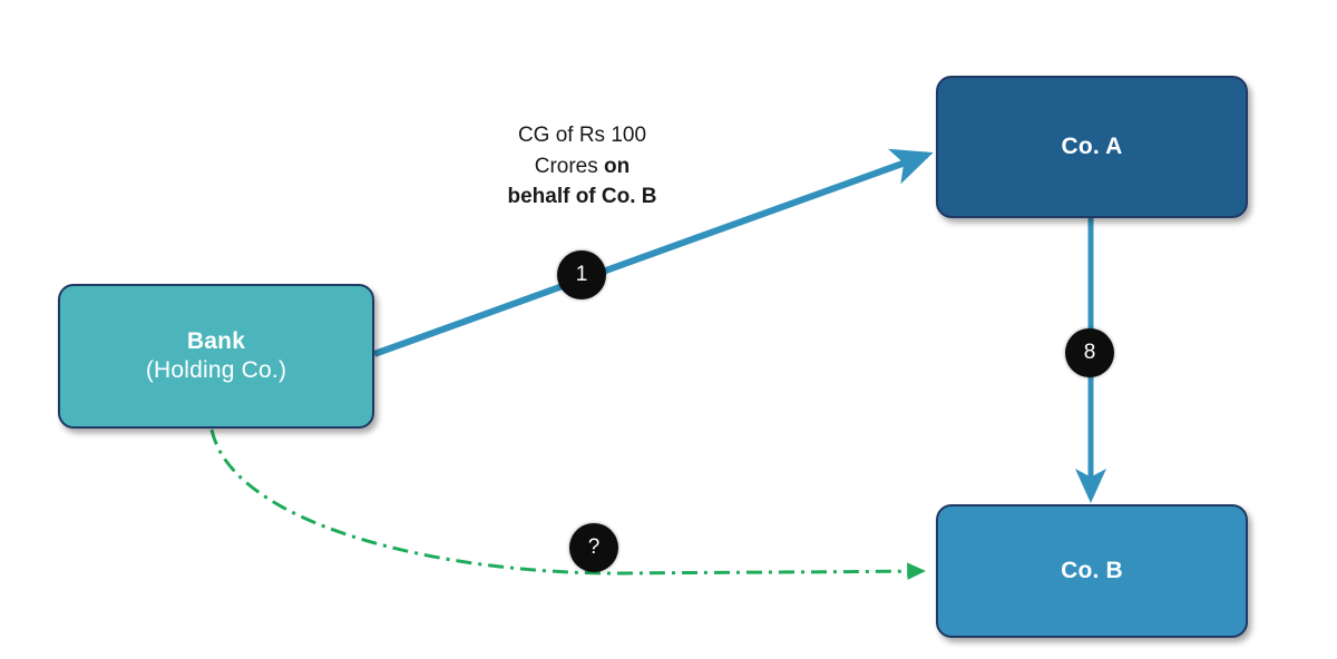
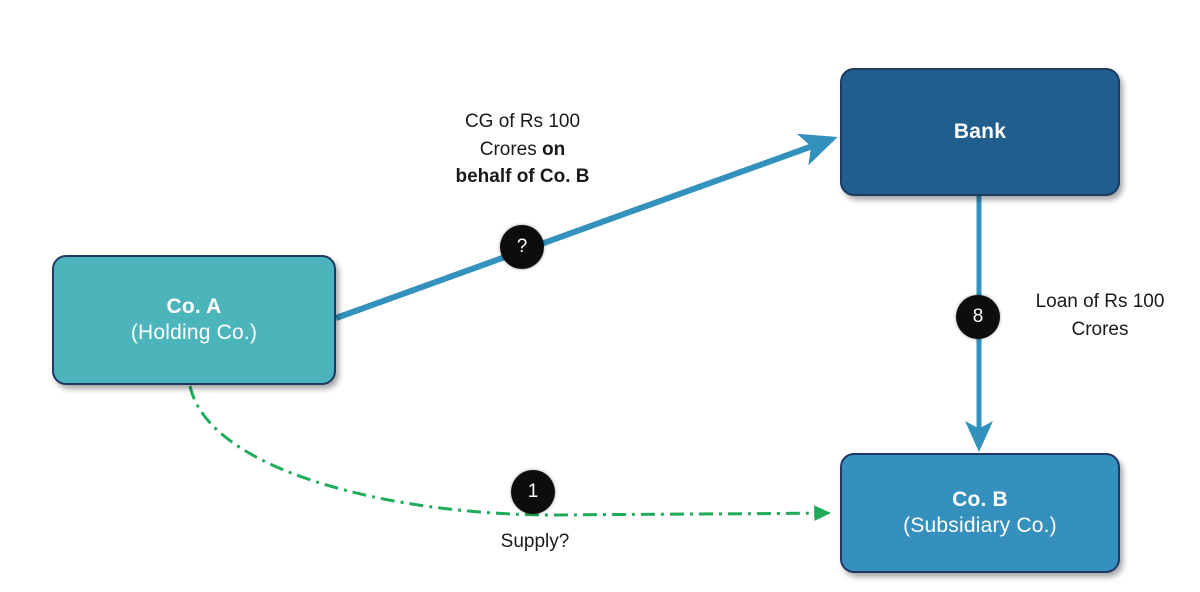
- Bank
+ Co. A
  (Holding Co.)
- Co. A
+ Bank
  Co. B
+ (Subsidiary Co.)
  CG of Rs 100
  Crores on
  behalf of Co. B
+ Loan of Rs 100
+ Crores
+ Supply?
- 1
+ ?
  8
- ?
+ 1
